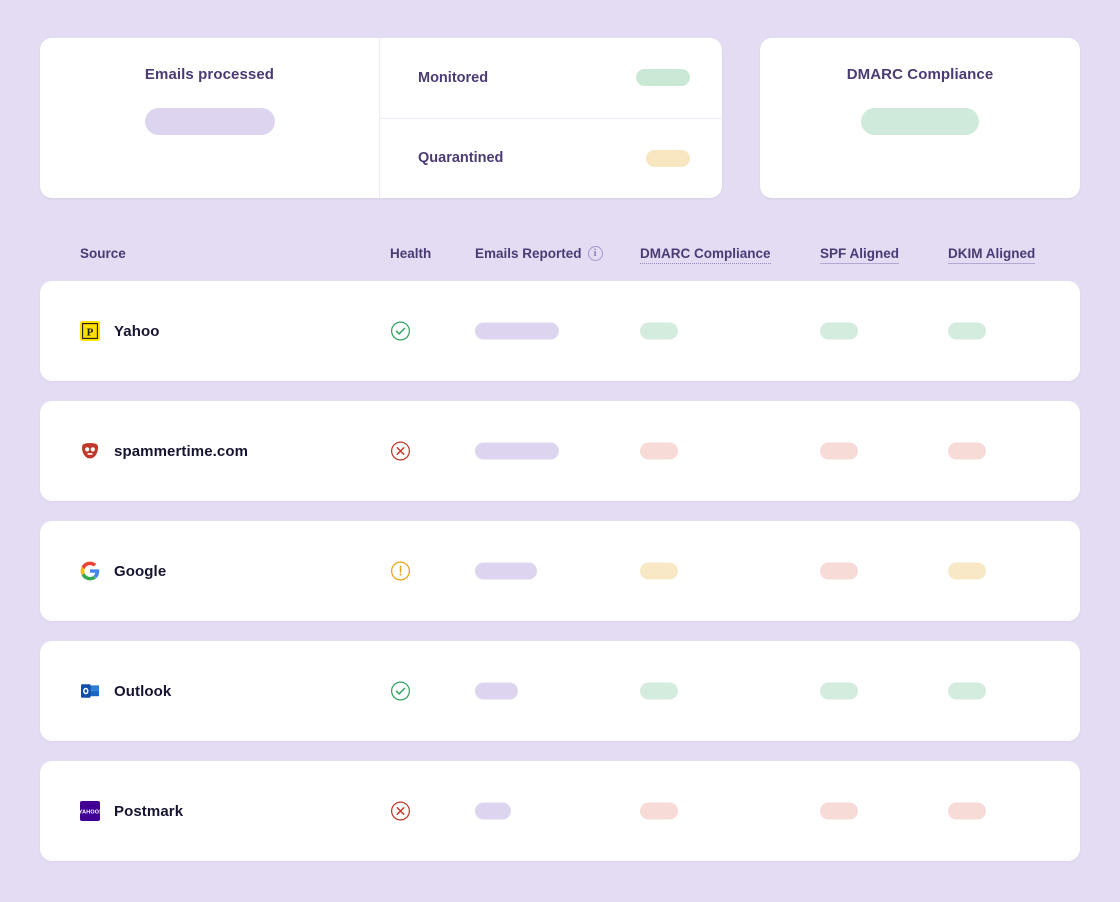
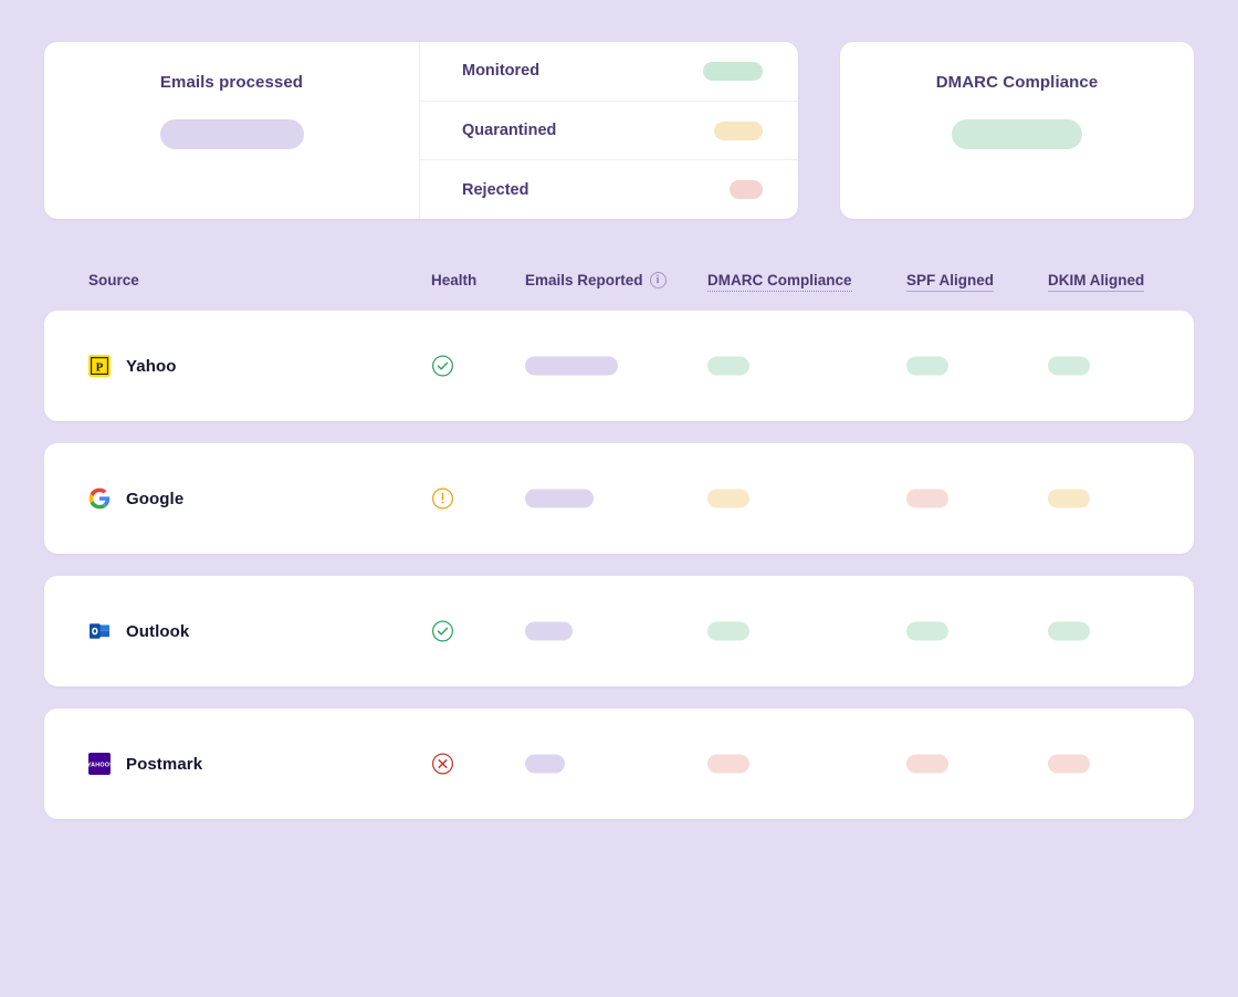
  Emails processed
  Monitored
  Quarantined
+ Rejected
  DMARC Compliance
  Source
  Health
  Emails Reported
  i
  DMARC Compliance
  SPF Aligned
  DKIM Aligned
  P
  Yahoo
- spammertime.com
  Google
  Outlook
  Postmark
